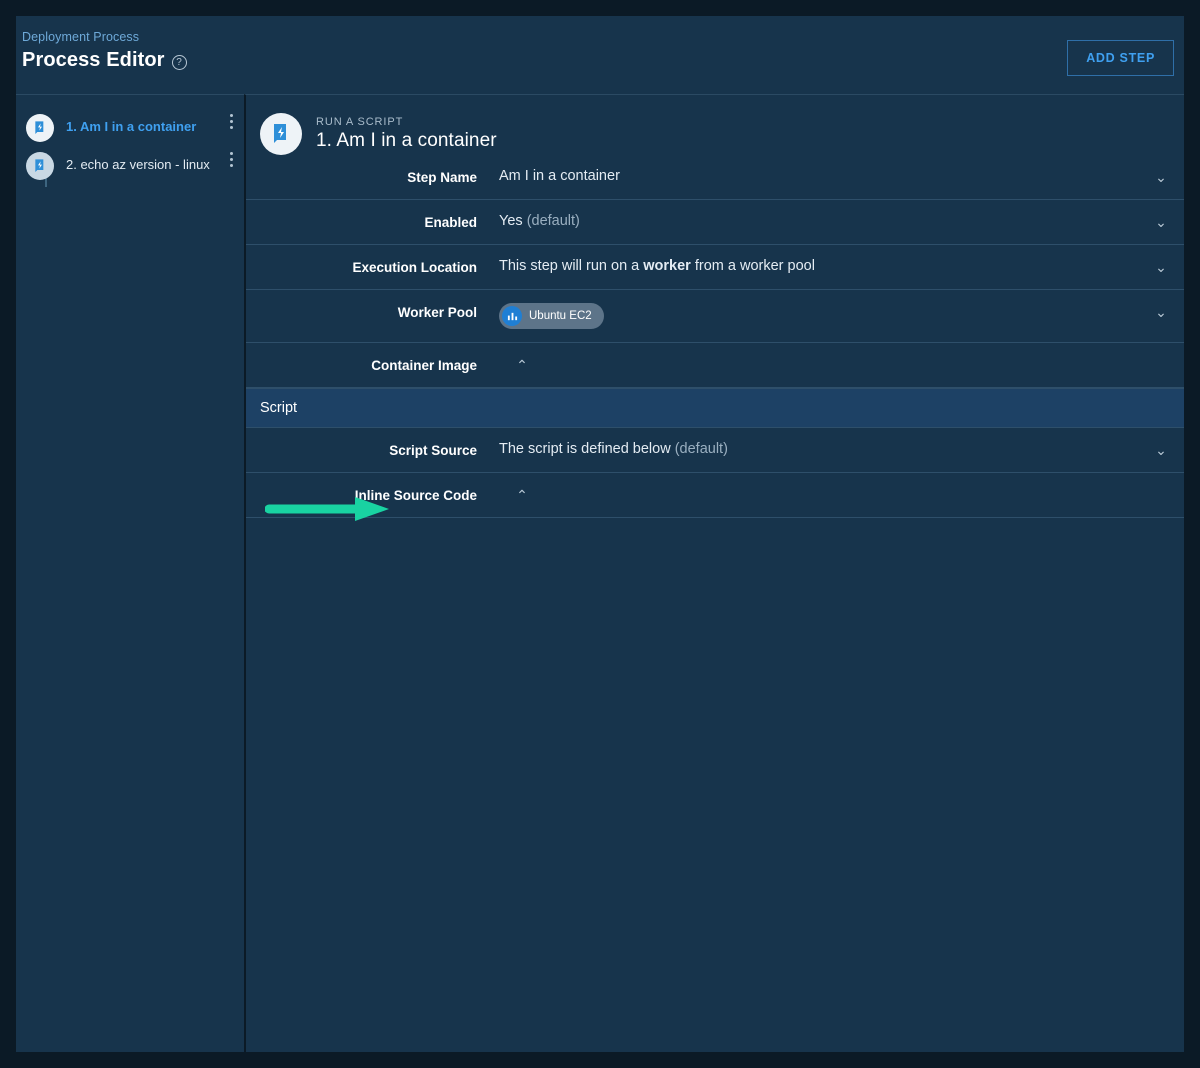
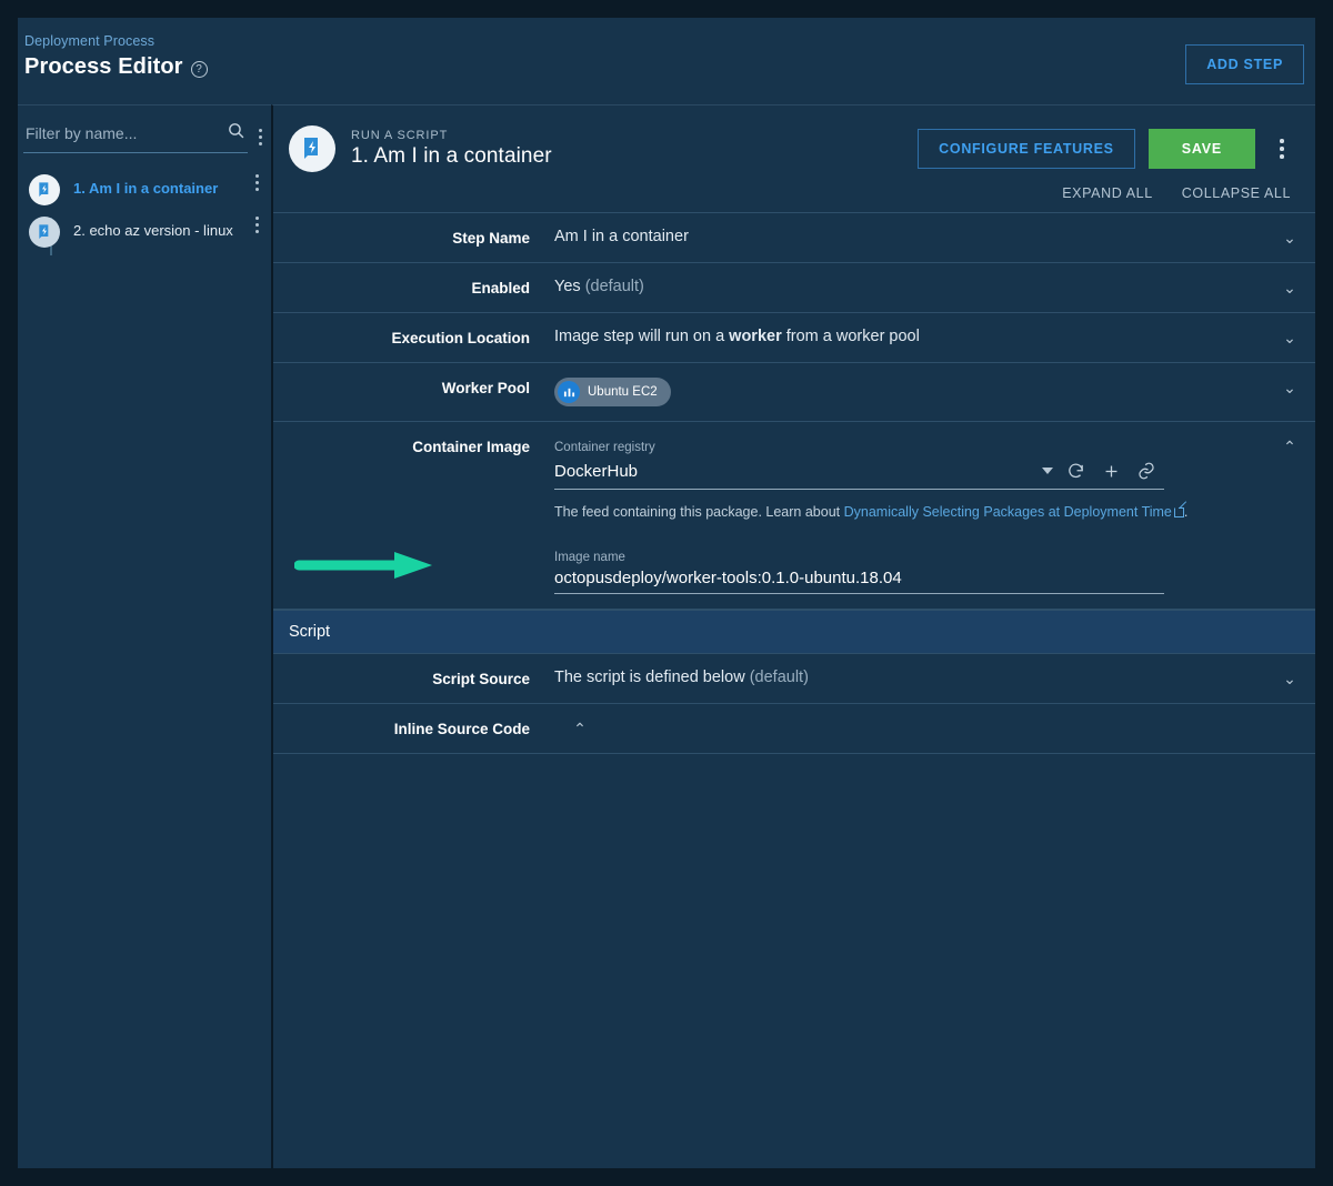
  Deployment Process
  Process Editor
  ?
  ADD STEP
+ Filter by name...
  1. Am I in a container
  2. echo az version - linux
  RUN A SCRIPT
  1. Am I in a container
+ CONFIGURE FEATURES
+ SAVE
+ EXPAND ALL
+ COLLAPSE ALL
  Step Name
  Am I in a container
  ⌄
  Enabled
  Yes (default)
  ⌄
  Execution Location
- This step will run on a worker from a worker pool
+ Image step will run on a worker from a worker pool
  ⌄
  Worker Pool
  Ubuntu EC2
  ⌄
  Container Image
+ Container registry
+ DockerHub
+ The feed containing this package. Learn about Dynamically Selecting Packages at Deployment Time .
+ Image name
+ octopusdeploy/worker-tools:0.1.0-ubuntu.18.04
  ⌃
  Script
  Script Source
  The script is defined below (default)
  ⌄
  Inline Source Code
  ⌃
